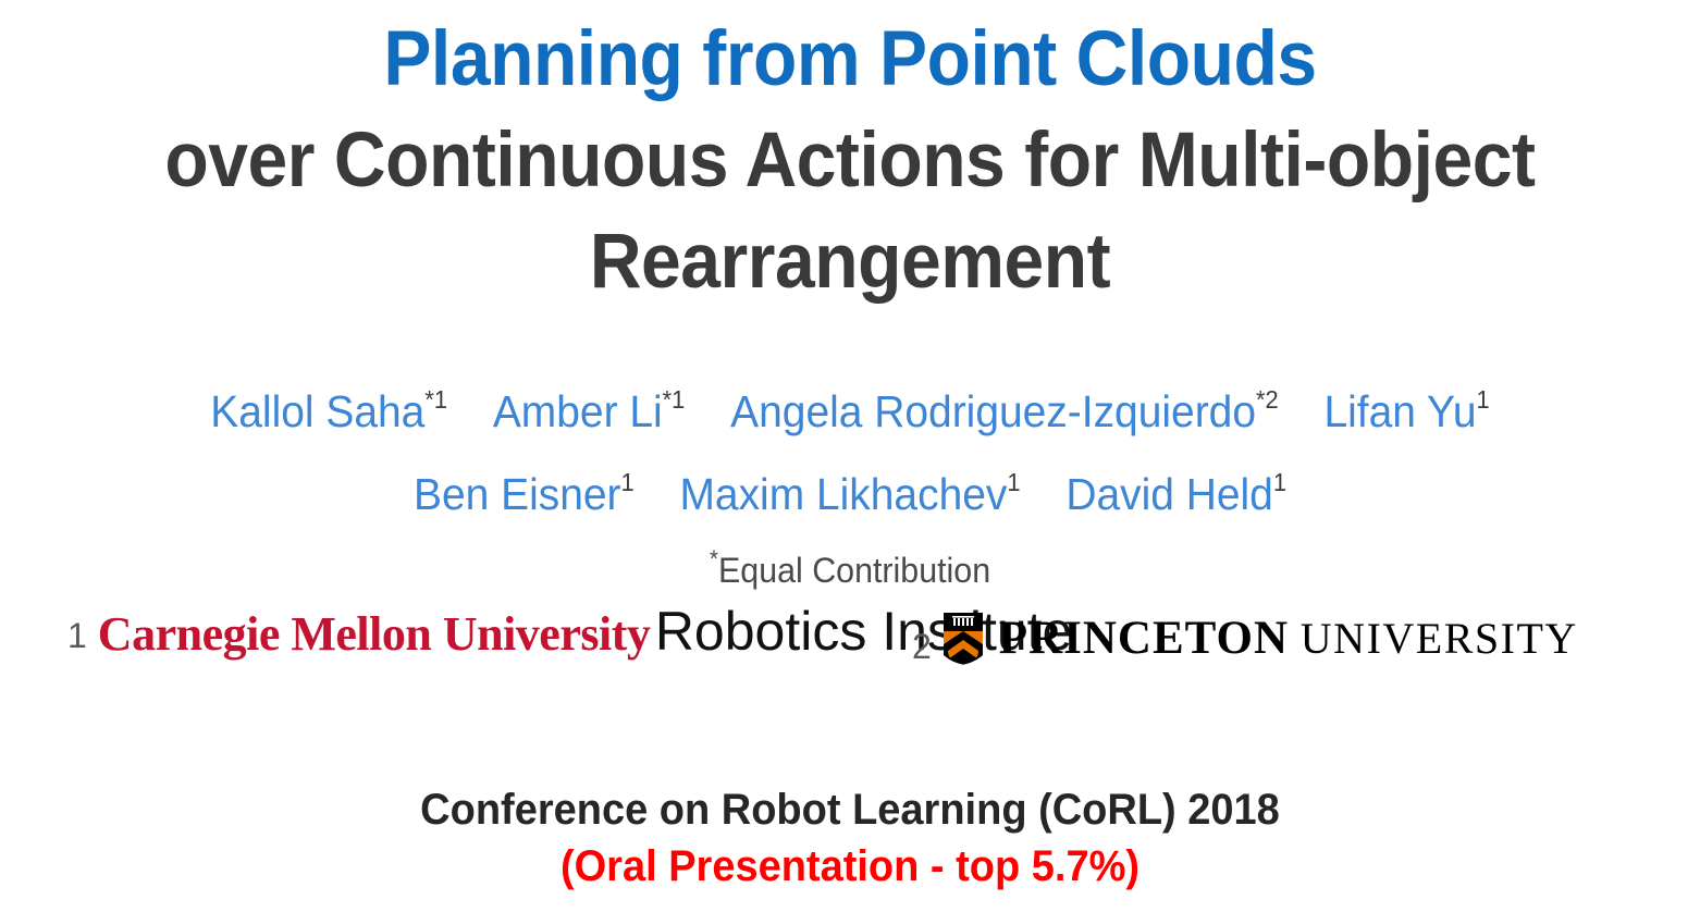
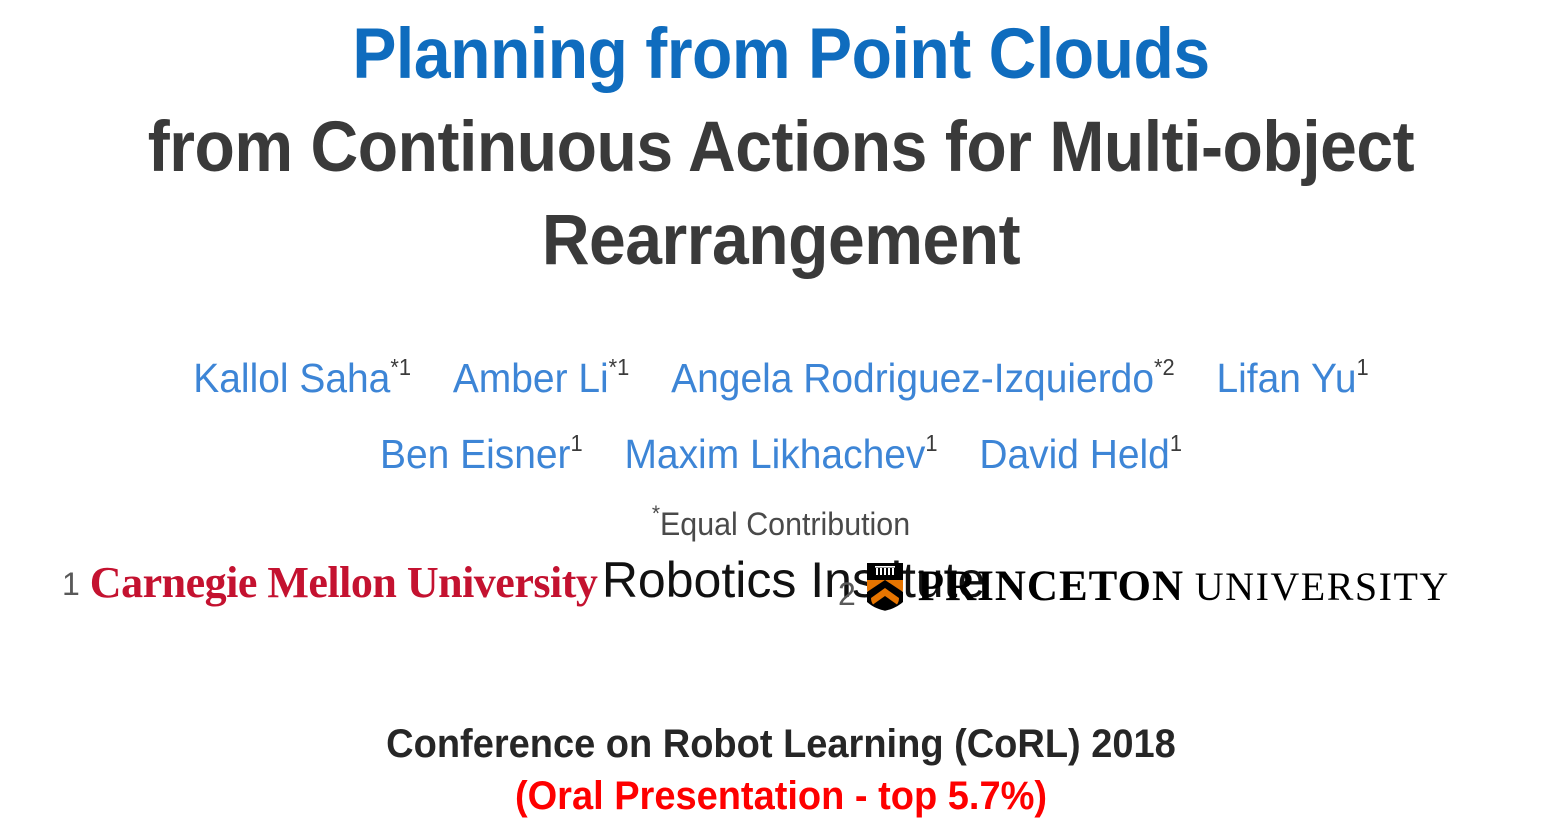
  Planning from Point Clouds
- over Continuous Actions for Multi-object
+ from Continuous Actions for Multi-object
  Rearrangement
  Kallol Saha*1 Amber Li*1 Angela Rodriguez-Izquierdo*2 Lifan Yu1
  Ben Eisner1 Maxim Likhachev1 David Held1
  *Equal Contribution
  1
  Carnegie Mellon University Robotics Instute
  2
  PRINCETON UNIVERSITY
  Conference on Robot Learning (CoRL) 2018
  (Oral Presentation - top 5.7%)
